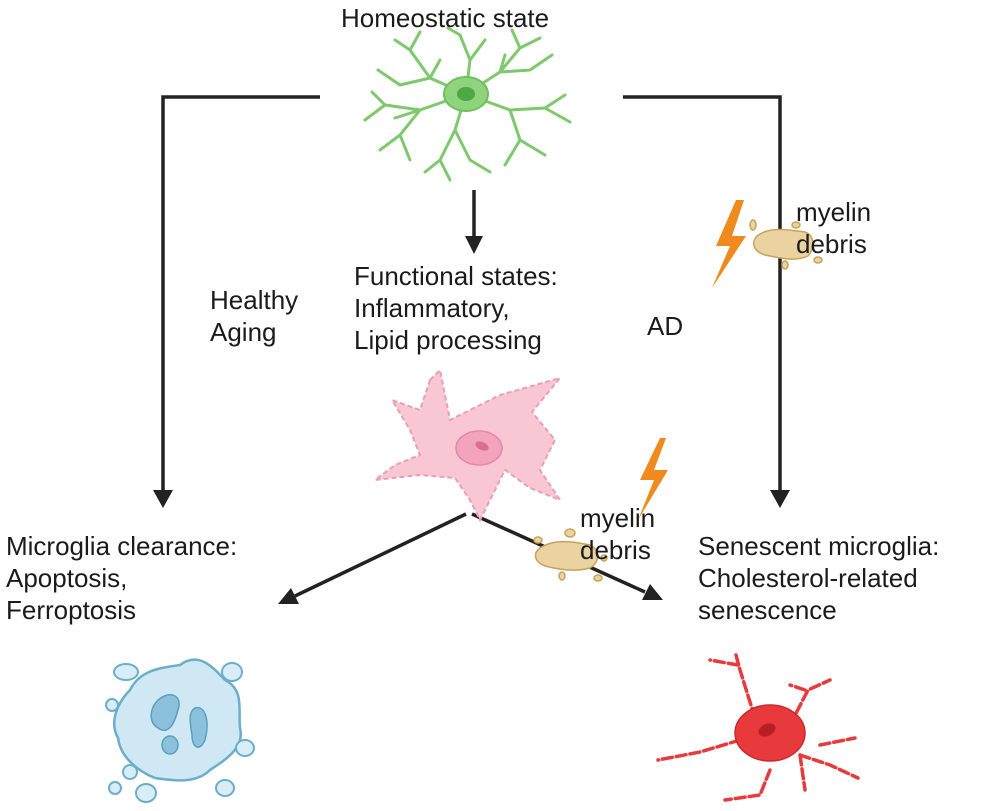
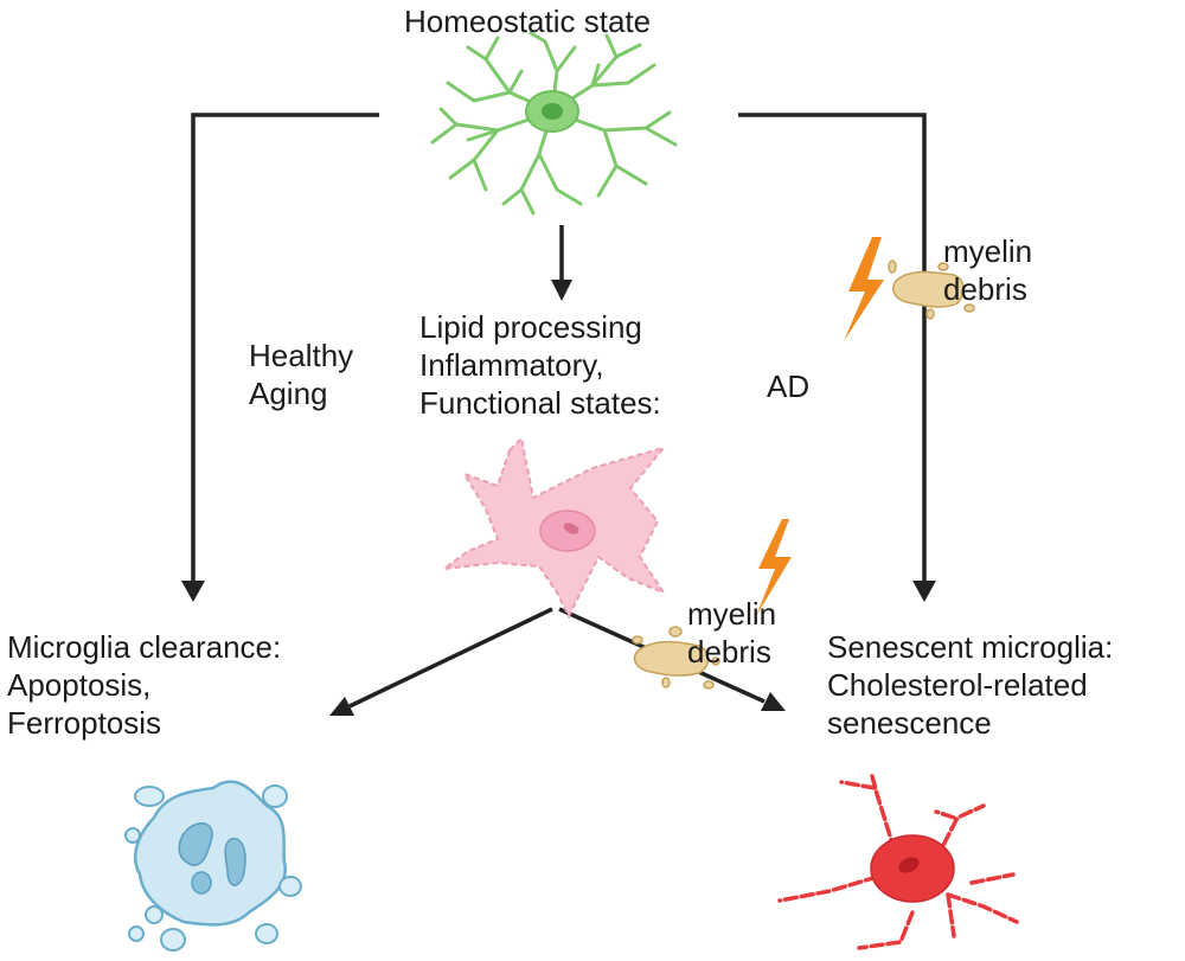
  Homeostatic state
- Functional states:
+ Lipid processing
  Inflammatory,
- Lipid processing
+ Functional states:
  Healthy
  Aging
  AD
  myelin
  debris
  myelin
  debris
  Microglia clearance:
  Apoptosis,
  Ferroptosis
  Senescent microglia:
  Cholesterol-related
  senescence
